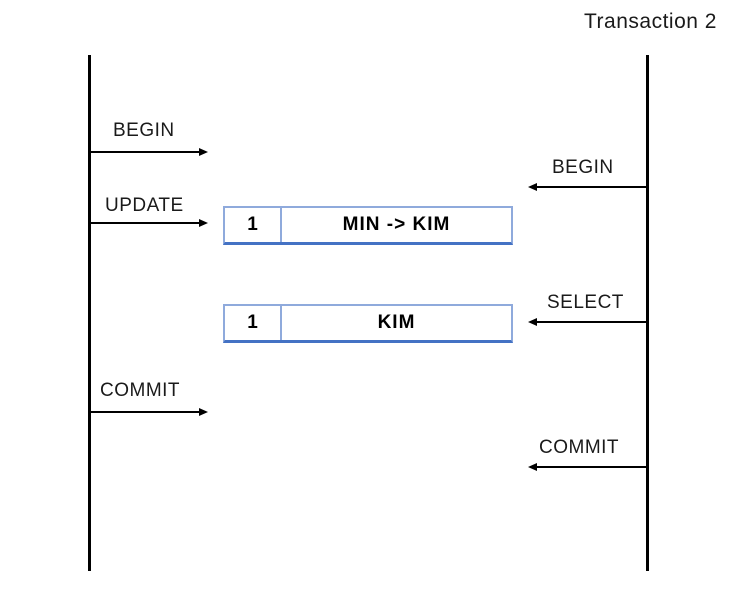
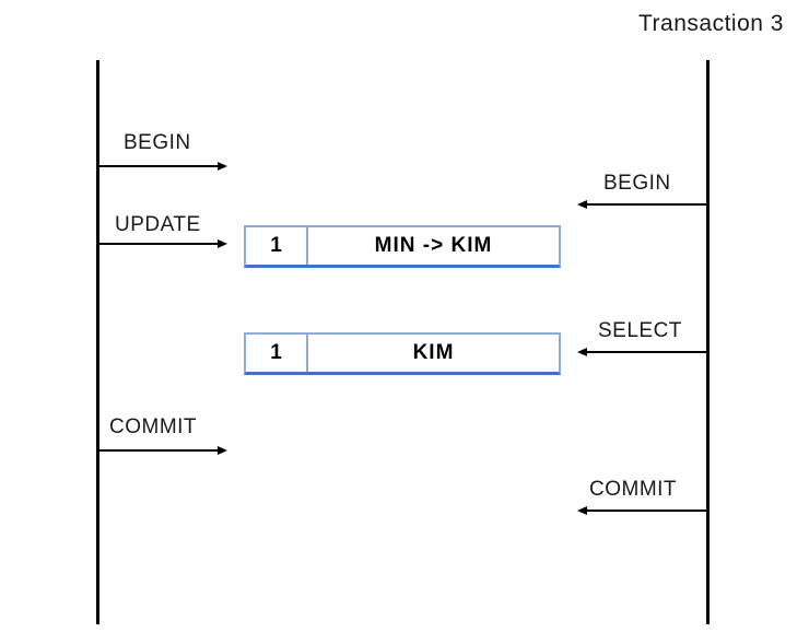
- Transaction 2
+ Transaction 3
  BEGIN
  UPDATE
  COMMIT
  BEGIN
  SELECT
  COMMIT
  1
  MIN -> KIM
  1
  KIM
